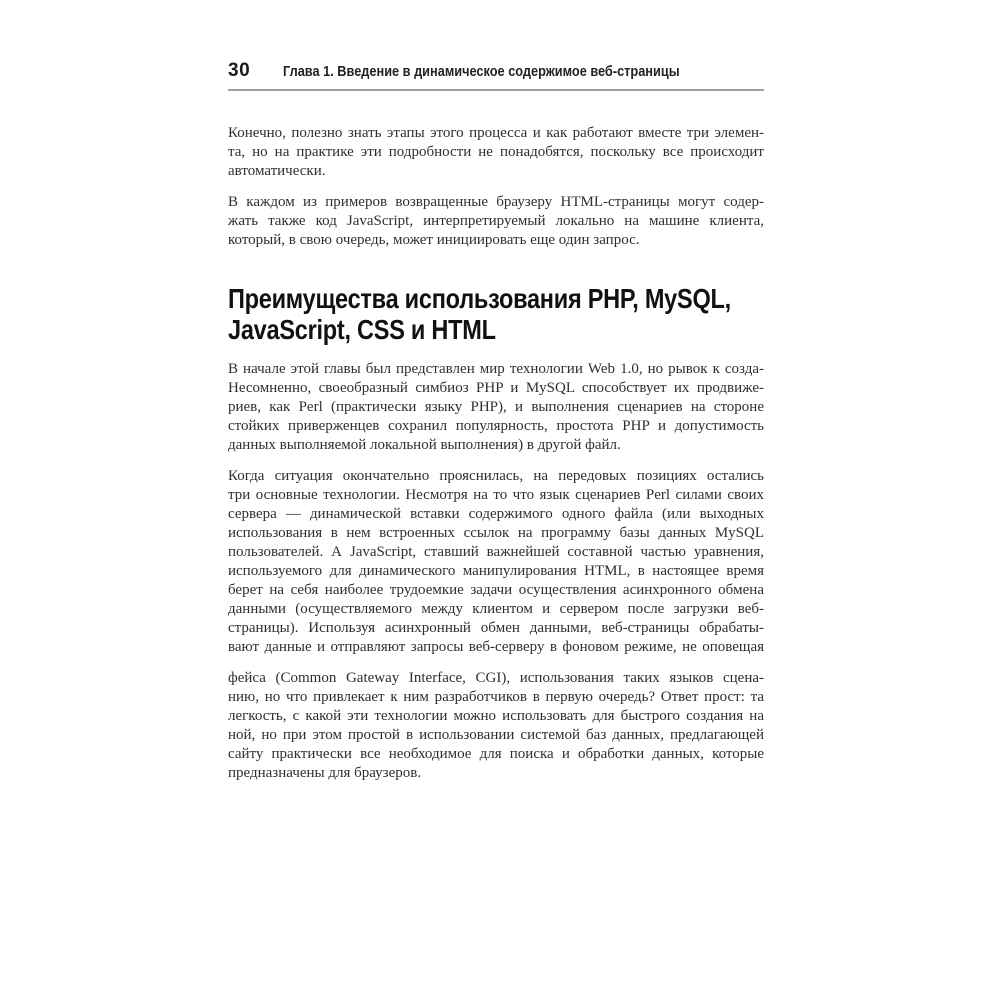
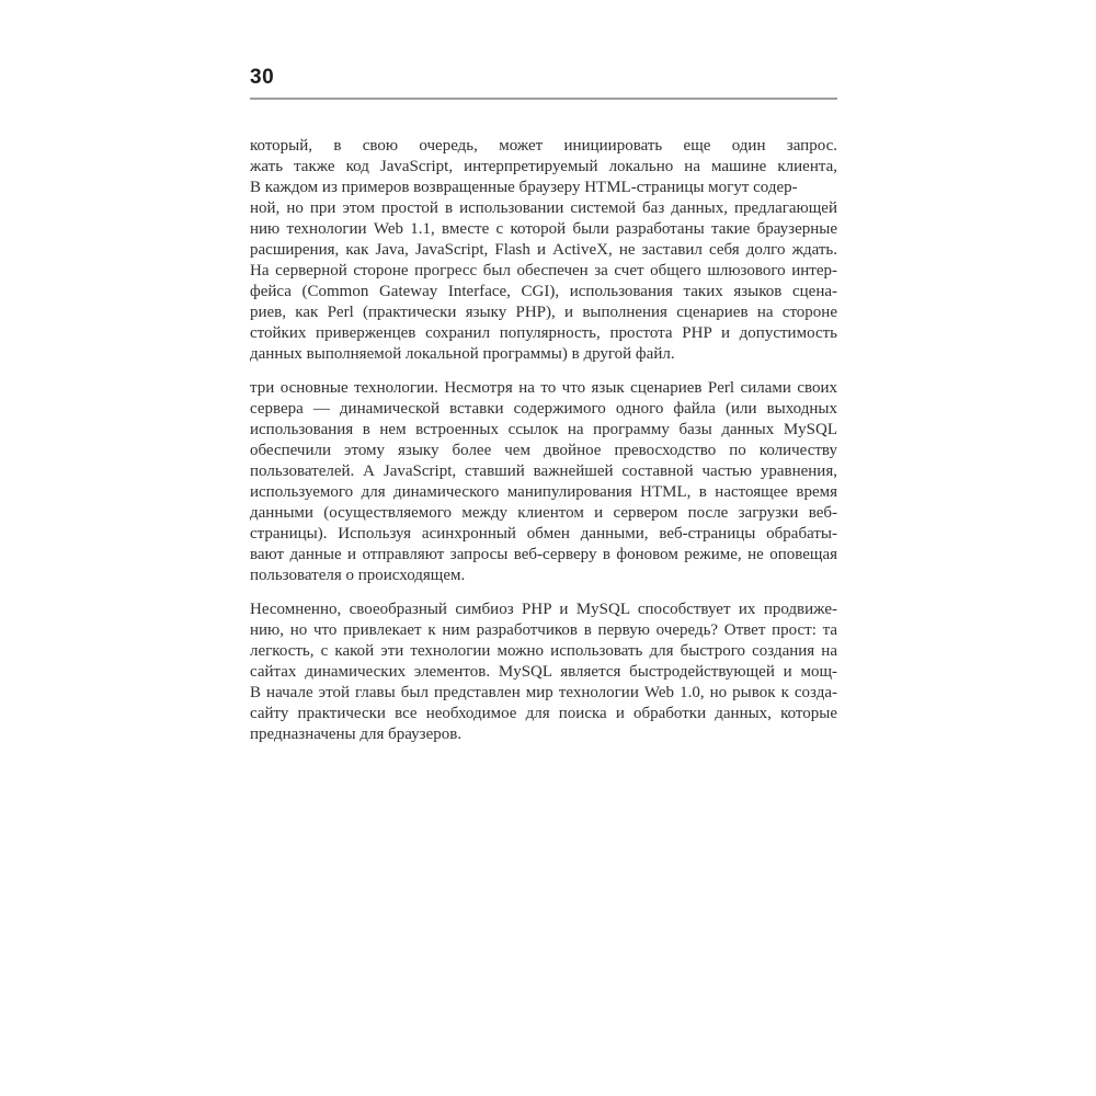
  30
- Глава 1. Введение в динамическое содержимое веб-страницы
- Конечно, полезно знать этапы этого процесса и как работают вместе три элемен-
- та, но на практике эти подробности не понадобятся, поскольку все происходит
- автоматически.
- В каждом из примеров возвращенные браузеру HTML-страницы могут содер-
+ который, в свою очередь, может инициировать еще один запрос.
  жать также код JavaScript, интерпретируемый локально на машине клиента,
- который, в свою очередь, может инициировать еще один запрос.
+ В каждом из примеров возвращенные браузеру HTML-страницы могут содер-
- Преимущества использования PHP, MySQL,
- JavaScript, CSS и HTML
- В начале этой главы был представлен мир технологии Web 1.0, но рывок к созда-
+ ной, но при этом простой в использовании системой баз данных, предлагающей
+ нию технологии Web 1.1, вместе с которой были разработаны такие браузерные
+ расширения, как Java, JavaScript, Flash и ActiveX, не заставил себя долго ждать.
+ На серверной стороне прогресс был обеспечен за счет общего шлюзового интер-
- Несомненно, своеобразный симбиоз PHP и MySQL способствует их продвиже-
+ фейса (Common Gateway Interface, CGI), использования таких языков сцена-
  риев, как Perl (практически языку PHP), и выполнения сценариев на стороне
  стойких приверженцев сохранил популярность, простота PHP и допустимость
- данных выполняемой локальной выполнения) в другой файл.
+ данных выполняемой локальной программы) в другой файл.
- Когда ситуация окончательно прояснилась, на передовых позициях остались
  три основные технологии. Несмотря на то что язык сценариев Perl силами своих
  сервера — динамической вставки содержимого одного файла (или выходных
  использования в нем встроенных ссылок на программу базы данных MySQL
+ обеспечили этому языку более чем двойное превосходство по количеству
  пользователей. А JavaScript, ставший важнейшей составной частью уравнения,
  используемого для динамического манипулирования HTML, в настоящее время
- берет на себя наиболее трудоемкие задачи осуществления асинхронного обмена
  данными (осуществляемого между клиентом и сервером после загрузки веб-
  страницы). Используя асинхронный обмен данными, веб-страницы обрабаты-
  вают данные и отправляют запросы веб-серверу в фоновом режиме, не оповещая
+ пользователя о происходящем.
- фейса (Common Gateway Interface, CGI), использования таких языков сцена-
+ Несомненно, своеобразный симбиоз PHP и MySQL способствует их продвиже-
  нию, но что привлекает к ним разработчиков в первую очередь? Ответ прост: та
  легкость, с какой эти технологии можно использовать для быстрого создания на
+ сайтах динамических элементов. MySQL является быстродействующей и мощ-
- ной, но при этом простой в использовании системой баз данных, предлагающей
+ В начале этой главы был представлен мир технологии Web 1.0, но рывок к созда-
  сайту практически все необходимое для поиска и обработки данных, которые
  предназначены для браузеров.
